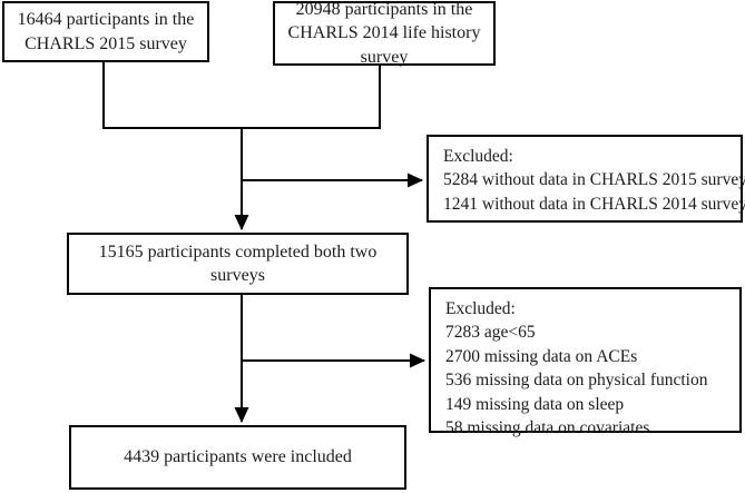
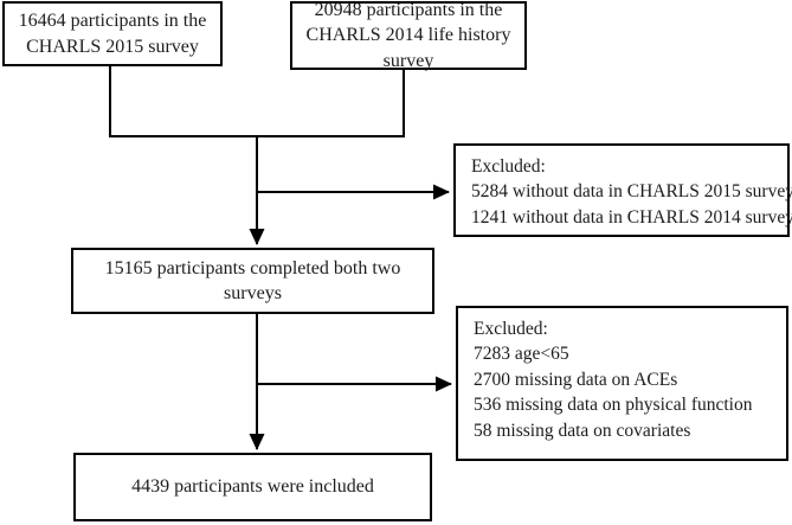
  16464 participants in the CHARLS 2015 survey
  20948 participants in the CHARLS 2014 life history survey
  Excluded:
  5284 without data in CHARLS 2015 survey
  1241 without data in CHARLS 2014 survey
  15165 participants completed both two surveys
  Excluded:
  7283 age<65
  2700 missing data on ACEs
  536 missing data on physical function
- 149 missing data on sleep
  58 missing data on covariates
  4439 participants were included
